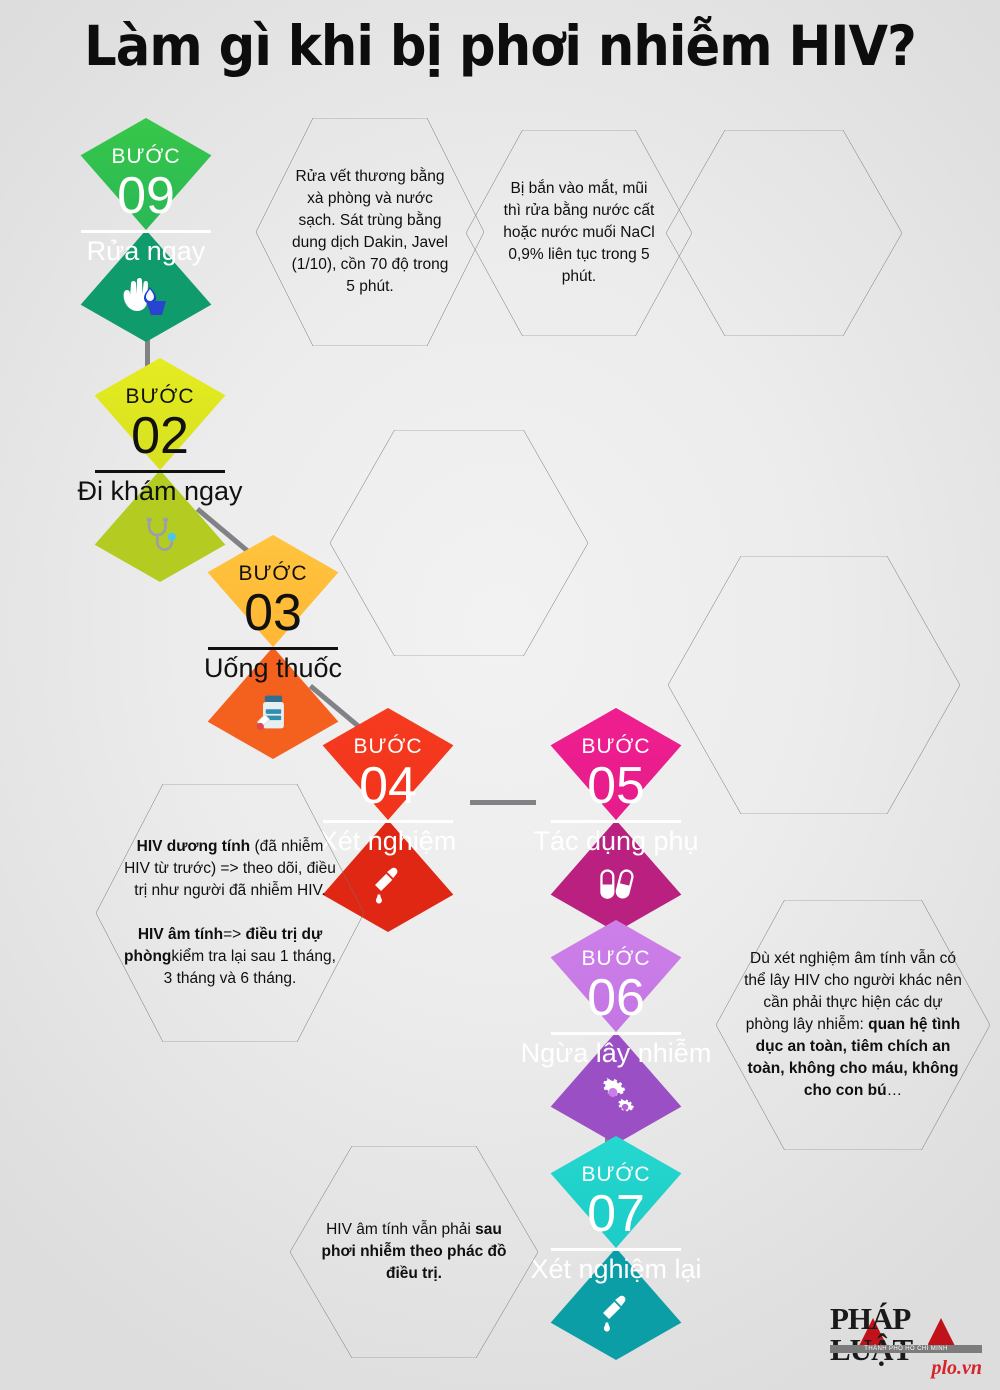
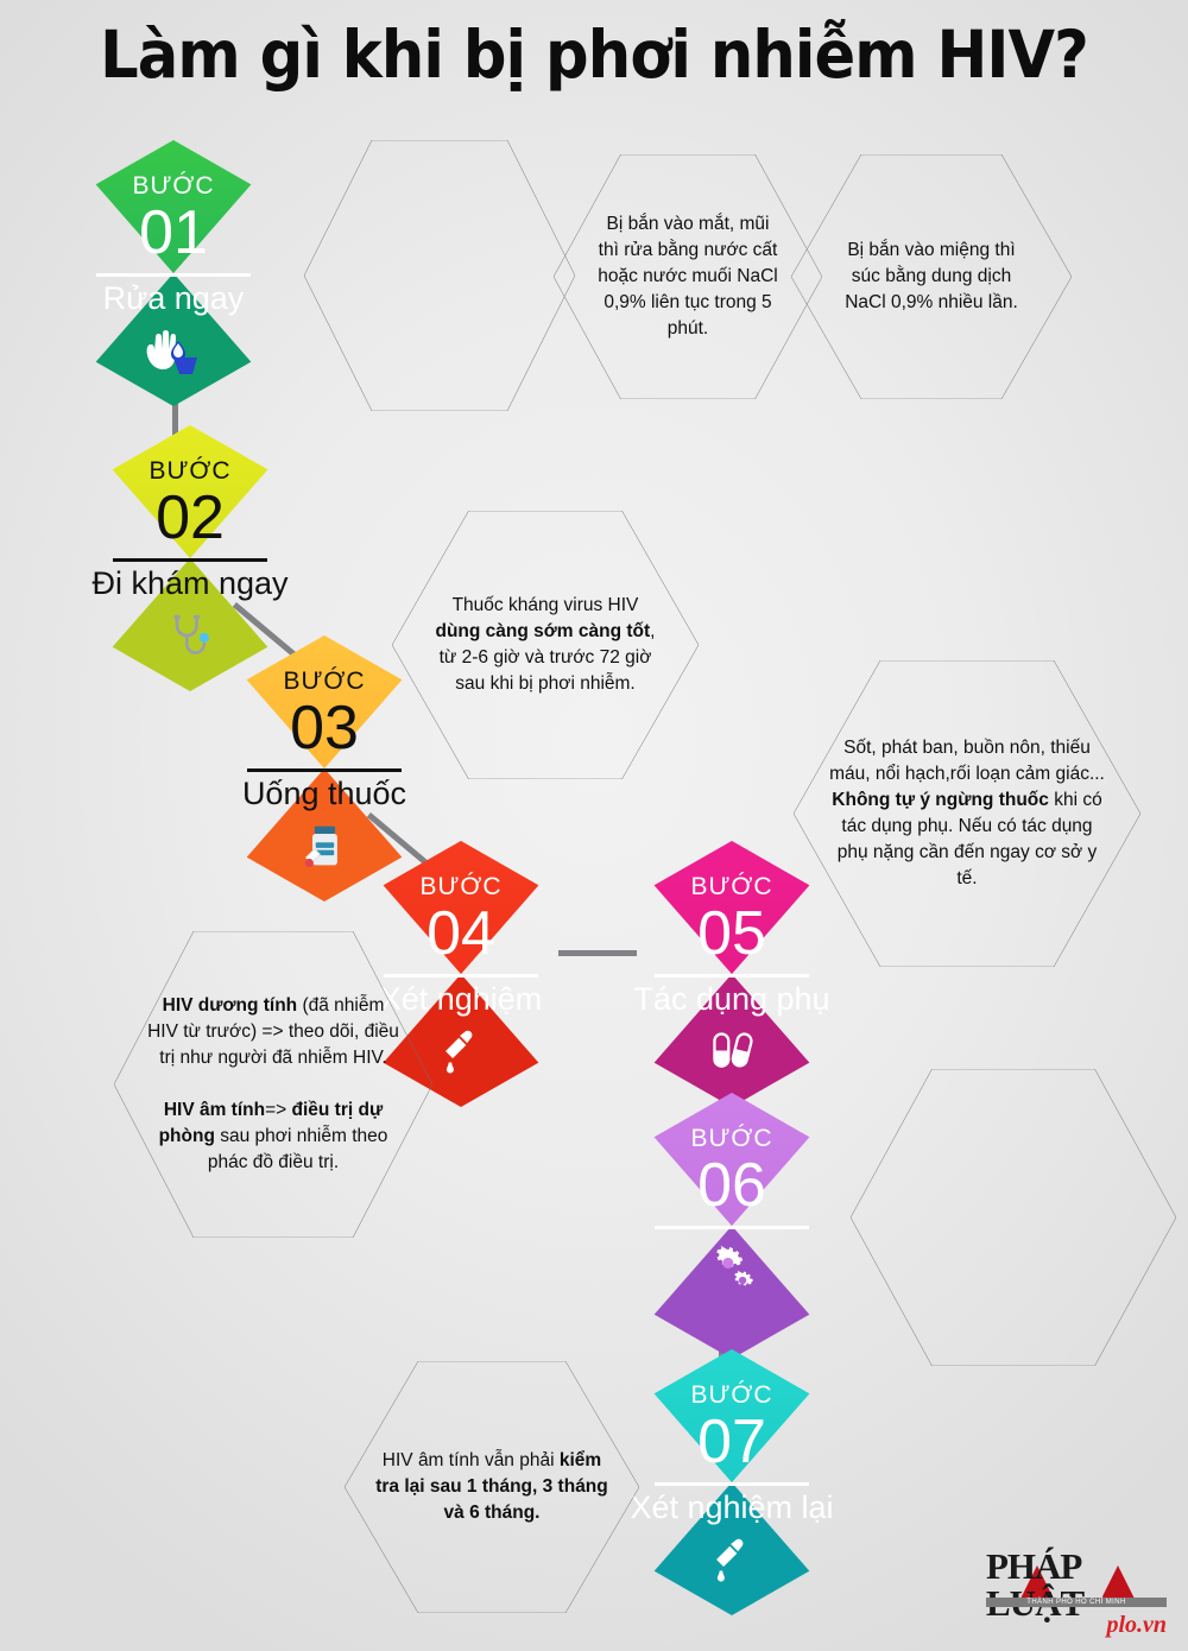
  Làm gì khi bị phơi nhiễm HIV?
  BƯỚC
- 09
+ 01
  Rửa ngay
  BƯỚC
  02
  Đi khám ngay
  BƯỚC
  03
  Uống thuốc
  BƯỚC
  04
  Xét nghiệm
  BƯỚC
  05
  Tác dụng phụ
  BƯỚC
  06
- Ngừa lây nhiễm
  BƯỚC
  07
  Xét nghiệm lại
- Rửa vết thương bằng xà phòng và nước sạch. Sát trùng bằng dung dịch Dakin, Javel (1/10), cồn 70 độ trong 5 phút.
  Bị bắn vào mắt, mũi thì rửa bằng nước cất hoặc nước muối NaCl 0,9% liên tục trong 5 phút.
+ Bị bắn vào miệng thì súc bằng dung dịch NaCl 0,9% nhiều lần.
+ Thuốc kháng virus HIV dùng càng sớm càng tốt, từ 2-6 giờ và trước 72 giờ sau khi bị phơi nhiễm.
+ Sốt, phát ban, buồn nôn, thiếu máu, nổi hạch,rối loạn cảm giác... Không tự ý ngừng thuốc khi có tác dụng phụ. Nếu có tác dụng phụ nặng cần đến ngay cơ sở y tế.
  HIV dương tính (đã nhiễm HIV từ trước) => theo dõi, điều trị như người đã nhiễm HIV.
- HIV âm tính=> điều trị dự phòngkiểm tra lại sau 1 tháng, 3 tháng và 6 tháng.
+ HIV âm tính=> điều trị dự phòng sau phơi nhiễm theo phác đồ điều trị.
- Dù xét nghiệm âm tính vẫn có thể lây HIV cho người khác nên cần phải thực hiện các dự phòng lây nhiễm: quan hệ tình dục an toàn, tiêm chích an toàn, không cho máu, không cho con bú…
- HIV âm tính vẫn phải sau phơi nhiễm theo phác đồ điều trị.
+ HIV âm tính vẫn phải kiểm tra lại sau 1 tháng, 3 tháng và 6 tháng.
  plo.vn
